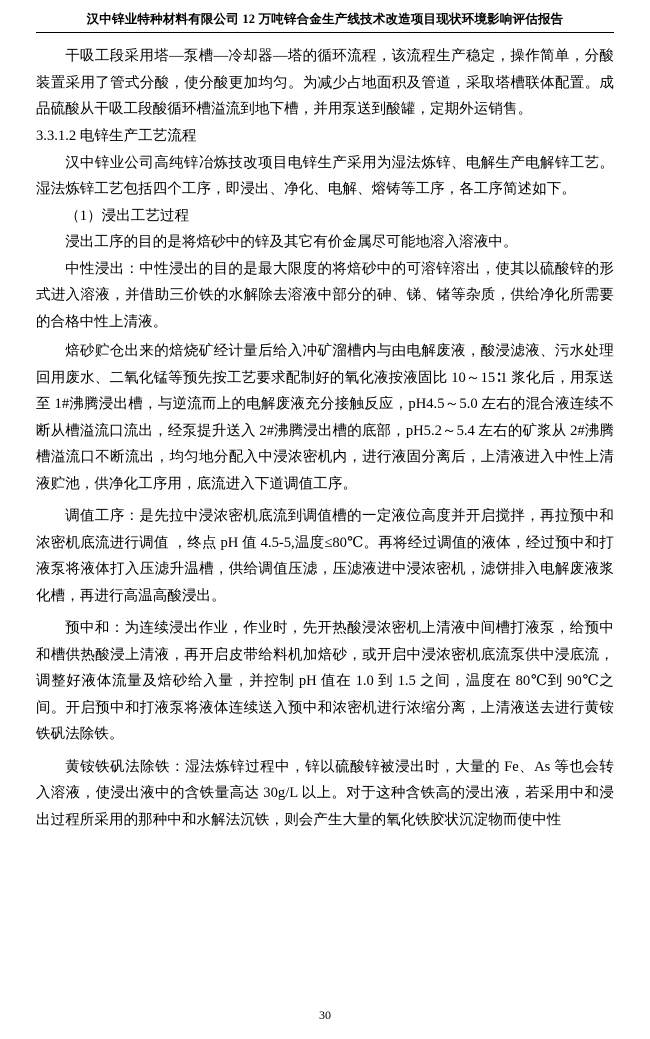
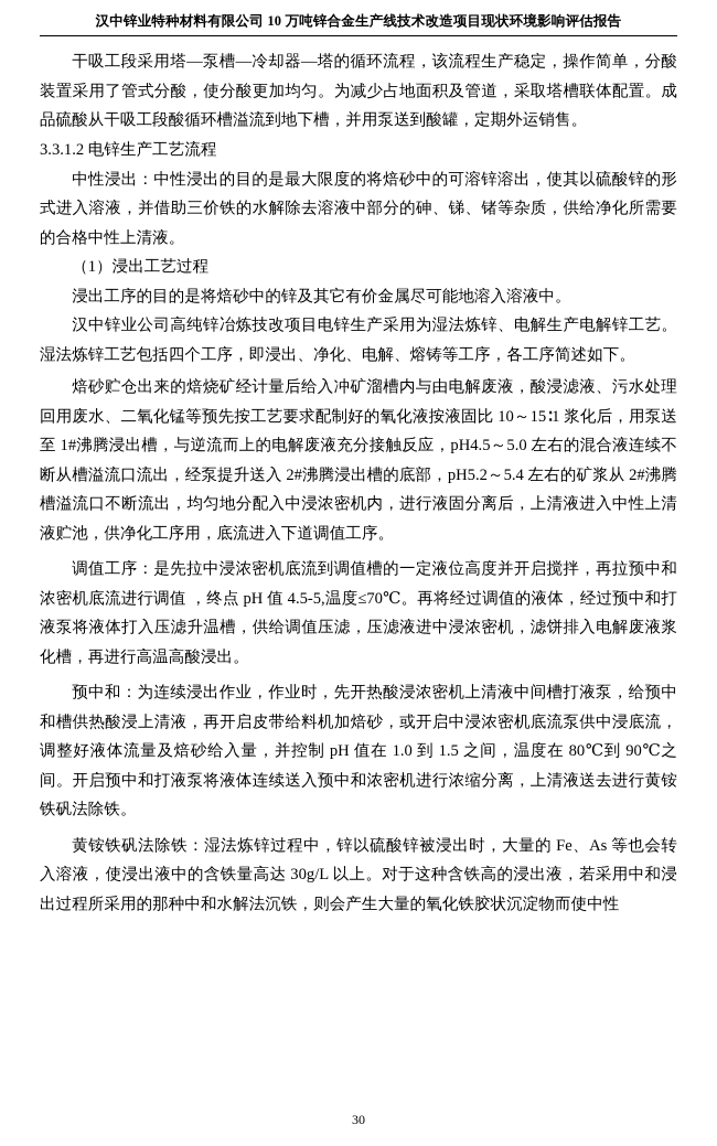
- 汉中锌业特种材料有限公司 12 万吨锌合金生产线技术改造项目现状环境影响评估报告
+ 汉中锌业特种材料有限公司 10 万吨锌合金生产线技术改造项目现状环境影响评估报告
  干吸工段采用塔—泵槽—冷却器—塔的循环流程，该流程生产稳定，操作简单，分酸装置采用了管式分酸，使分酸更加均匀。为减少占地面积及管道，采取塔槽联体配置。成品硫酸从干吸工段酸循环槽溢流到地下槽，并用泵送到酸罐，定期外运销售。
  3.3.1.2 电锌生产工艺流程
- 汉中锌业公司高纯锌冶炼技改项目电锌生产采用为湿法炼锌、电解生产电解锌工艺。湿法炼锌工艺包括四个工序，即浸出、净化、电解、熔铸等工序，各工序简述如下。
+ 中性浸出：中性浸出的目的是最大限度的将焙砂中的可溶锌溶出，使其以硫酸锌的形式进入溶液，并借助三价铁的水解除去溶液中部分的砷、锑、锗等杂质，供给净化所需要的合格中性上清液。
  （1）浸出工艺过程
  浸出工序的目的是将焙砂中的锌及其它有价金属尽可能地溶入溶液中。
- 中性浸出：中性浸出的目的是最大限度的将焙砂中的可溶锌溶出，使其以硫酸锌的形式进入溶液，并借助三价铁的水解除去溶液中部分的砷、锑、锗等杂质，供给净化所需要的合格中性上清液。
+ 汉中锌业公司高纯锌冶炼技改项目电锌生产采用为湿法炼锌、电解生产电解锌工艺。湿法炼锌工艺包括四个工序，即浸出、净化、电解、熔铸等工序，各工序简述如下。
  焙砂贮仓出来的焙烧矿经计量后给入冲矿溜槽内与由电解废液，酸浸滤液、污水处理回用废水、二氧化锰等预先按工艺要求配制好的氧化液按液固比 10～15∶1 浆化后，用泵送至 1#沸腾浸出槽，与逆流而上的电解废液充分接触反应，pH4.5～5.0 左右的混合液连续不断从槽溢流口流出，经泵提升送入 2#沸腾浸出槽的底部，pH5.2～5.4 左右的矿浆从 2#沸腾槽溢流口不断流出，均匀地分配入中浸浓密机内，进行液固分离后，上清液进入中性上清液贮池，供净化工序用，底流进入下道调值工序。
- 调值工序：是先拉中浸浓密机底流到调值槽的一定液位高度并开启搅拌，再拉预中和浓密机底流进行调值 ，终点 pH 值 4.5-5,温度≤80℃。再将经过调值的液体，经过预中和打液泵将液体打入压滤升温槽，供给调值压滤，压滤液进中浸浓密机，滤饼排入电解废液浆化槽，再进行高温高酸浸出。
+ 调值工序：是先拉中浸浓密机底流到调值槽的一定液位高度并开启搅拌，再拉预中和浓密机底流进行调值 ，终点 pH 值 4.5-5,温度≤70℃。再将经过调值的液体，经过预中和打液泵将液体打入压滤升温槽，供给调值压滤，压滤液进中浸浓密机，滤饼排入电解废液浆化槽，再进行高温高酸浸出。
  预中和：为连续浸出作业，作业时，先开热酸浸浓密机上清液中间槽打液泵，给预中和槽供热酸浸上清液，再开启皮带给料机加焙砂，或开启中浸浓密机底流泵供中浸底流，调整好液体流量及焙砂给入量，并控制 pH 值在 1.0 到 1.5 之间，温度在 80℃到 90℃之间。开启预中和打液泵将液体连续送入预中和浓密机进行浓缩分离，上清液送去进行黄铵铁矾法除铁。
  黄铵铁矾法除铁：湿法炼锌过程中，锌以硫酸锌被浸出时，大量的 Fe、As 等也会转入溶液，使浸出液中的含铁量高达 30g/L 以上。对于这种含铁高的浸出液，若采用中和浸出过程所采用的那种中和水解法沉铁，则会产生大量的氧化铁胶状沉淀物而使中性
  30
